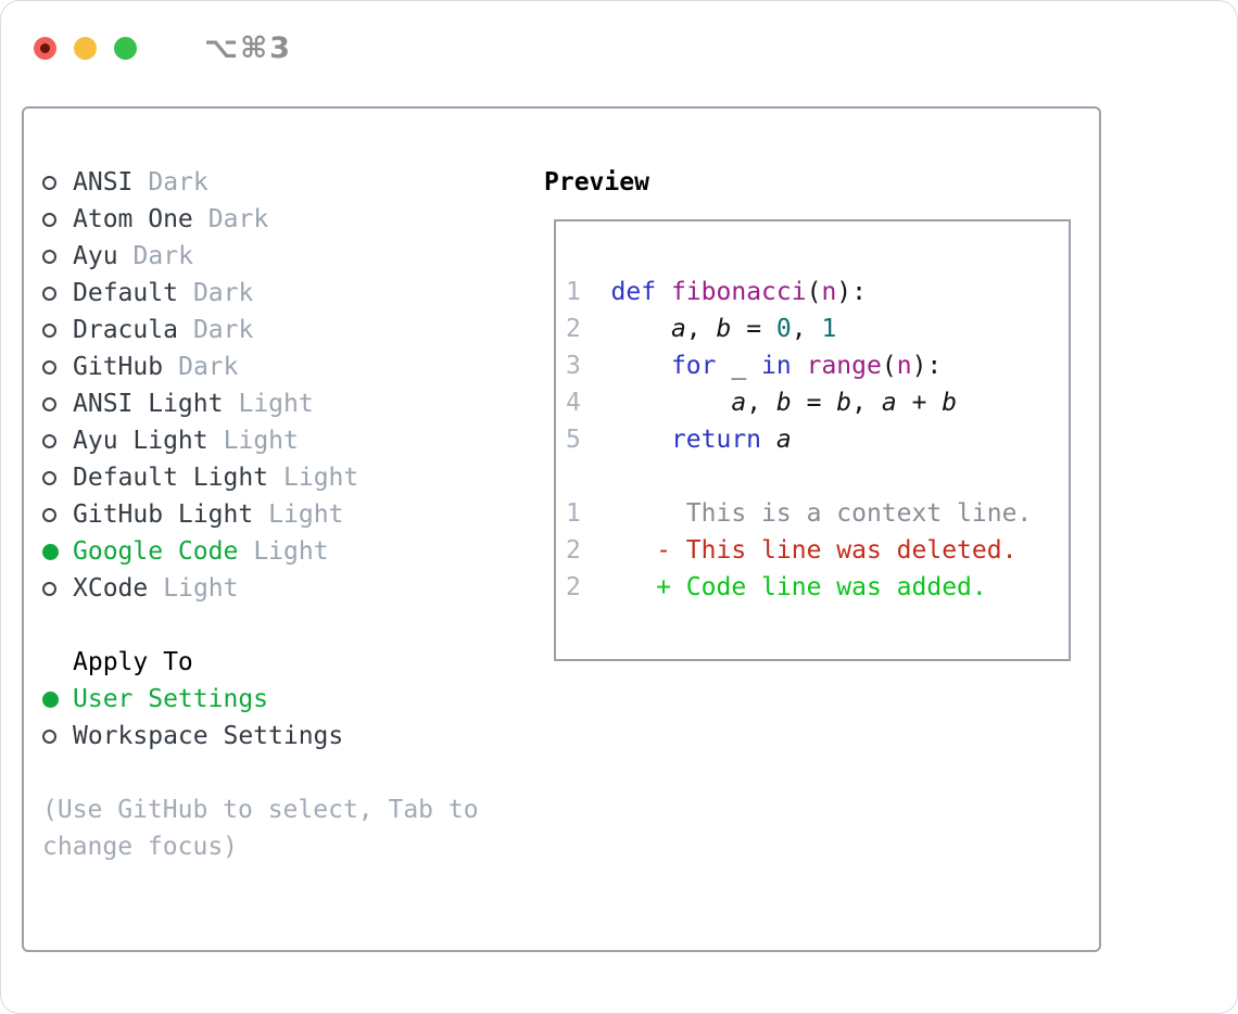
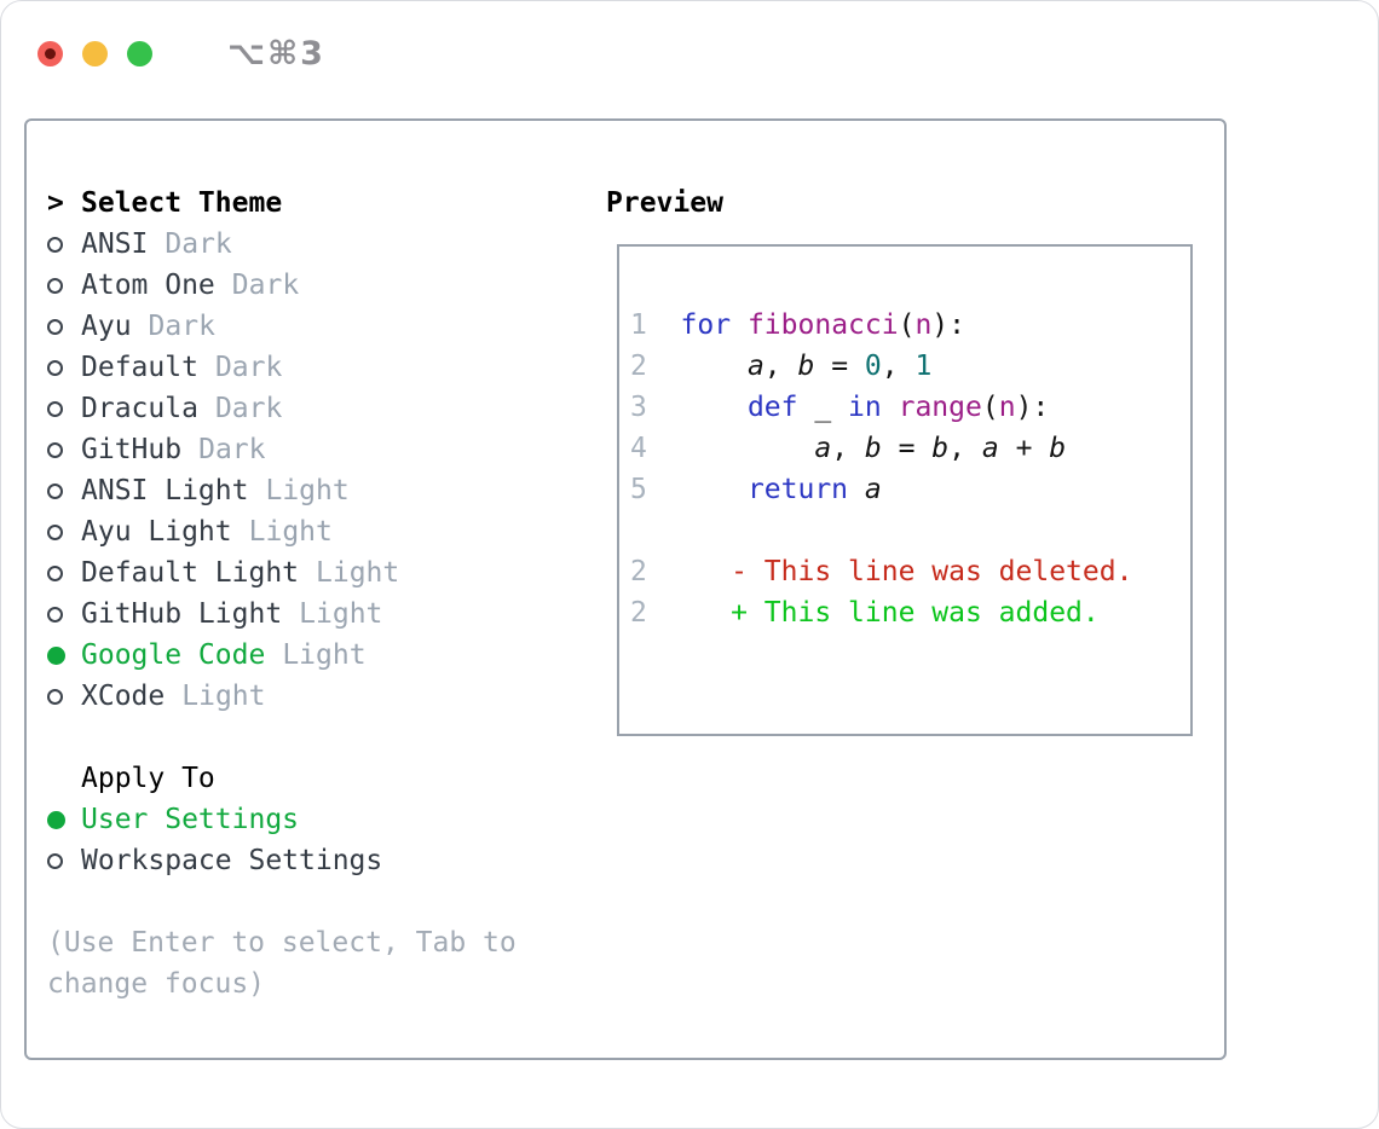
  ⌥⌘3
+ >
+ Select Theme
  ANSI
  Dark
  Atom One
  Dark
  Ayu
  Dark
  Default
  Dark
  Dracula
  Dark
  GitHub
  Dark
  ANSI Light
  Light
  Ayu Light
  Light
  Default Light
  Light
  GitHub Light
  Light
  Google Code
  Light
  XCode
  Light
  Apply To
  User Settings
  Workspace Settings
- (Use GitHub to select, Tab to
+ (Use Enter to select, Tab to
  change focus)
  Preview
- 1 def fibonacci(n):
+ 1 for fibonacci(n):
  2 a, b = 0, 1
- 3 for _ in range(n):
+ 3 def _ in range(n):
  4 a, b = b, a + b
  5 return a
- 1 This is a context line.
  2 - This line was deleted.
- 2 + Code line was added.
+ 2 + This line was added.
